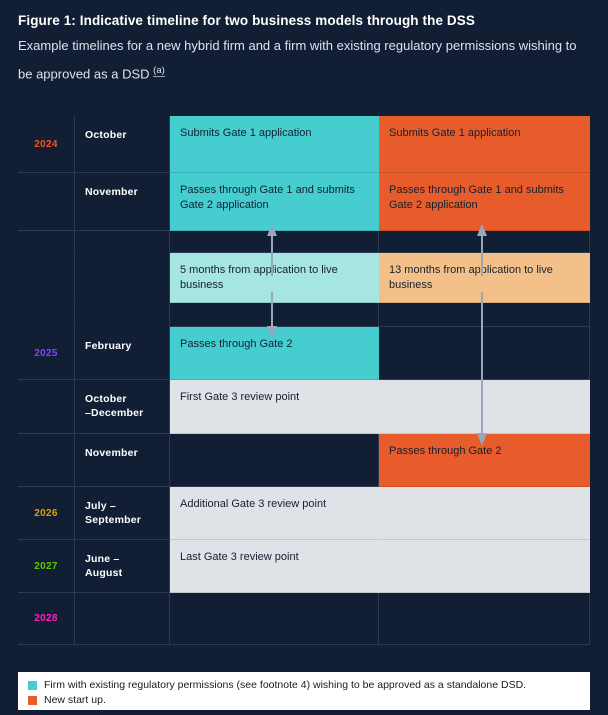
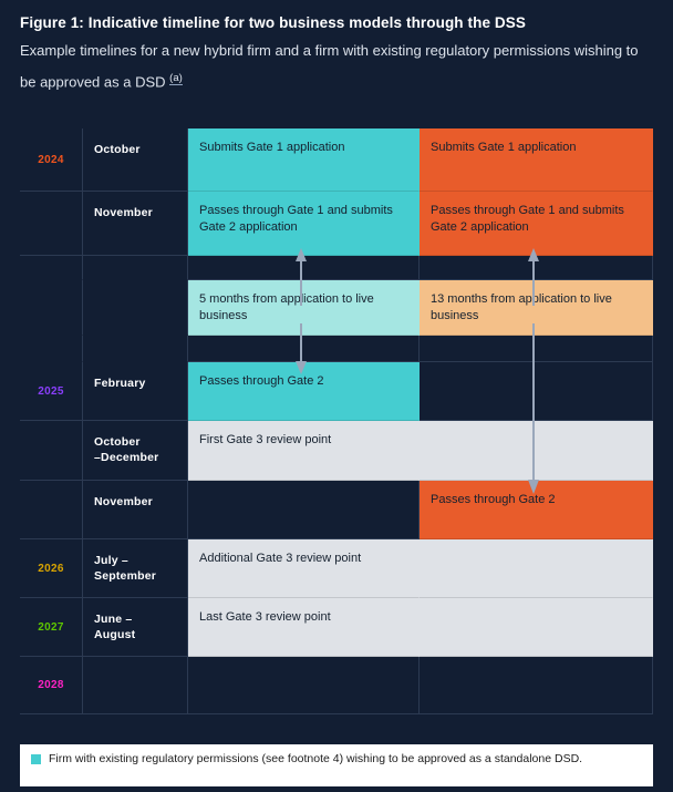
  Figure 1: Indicative timeline for two business models through the DSS
  Example timelines for a new hybrid firm and a firm with existing regulatory permissions wishing to be approved as a DSD (a)
  2024
  October
  Submits Gate 1 application
  Submits Gate 1 application
  November
  Passes through Gate 1 and submits Gate 2 application
  Passes through Gate 1 and submits Gate 2 application
  5 months from appication to live business
  13 months from application to live business
  2025
  February
  Passes through Gate 2
  October
  –December
  First Gate 3 review point
  November
  Passes through Gate 2
  2026
  July –
  September
  Additional Gate 3 review point
  2027
  June –
  August
  Last Gate 3 review point
  2028
  Firm with existing regulatory permissions (see footnote 4) wishing to be approved as a standalone DSD.
- New start up.
